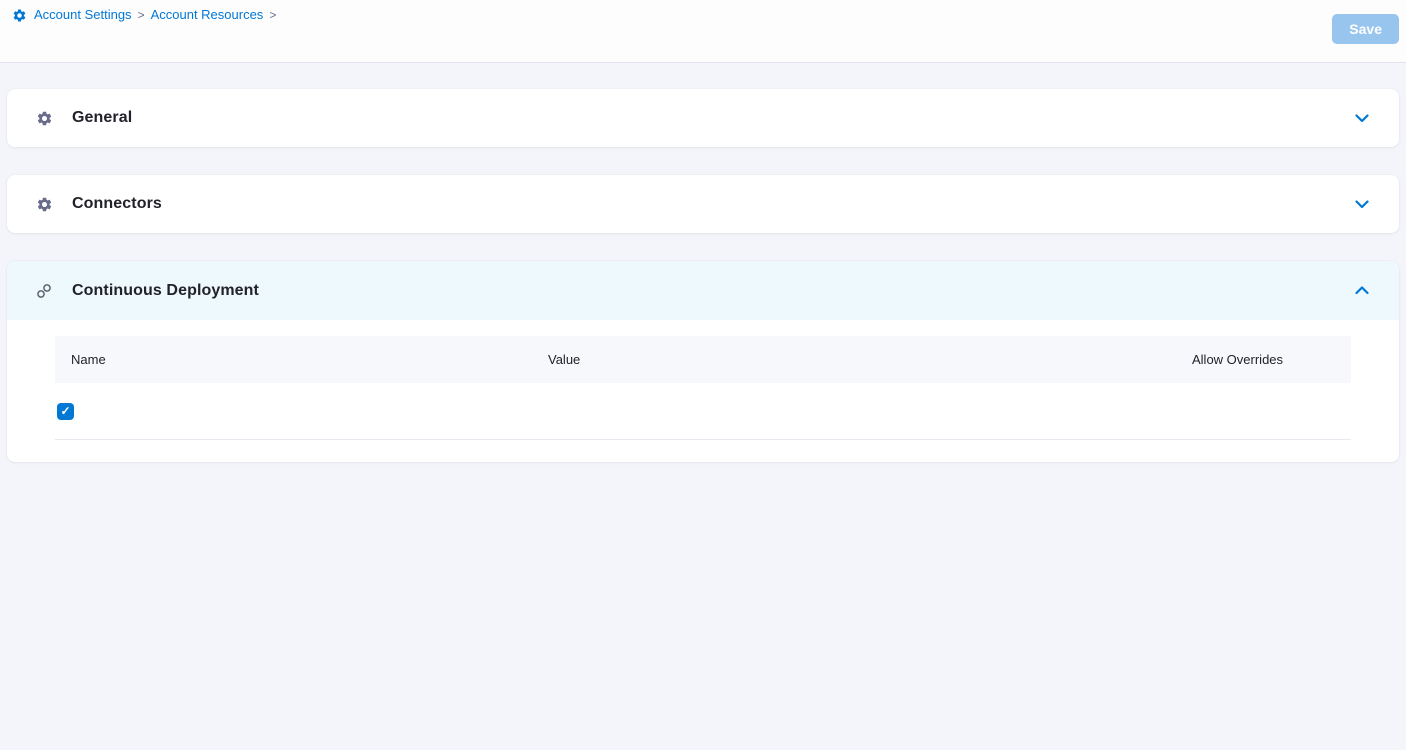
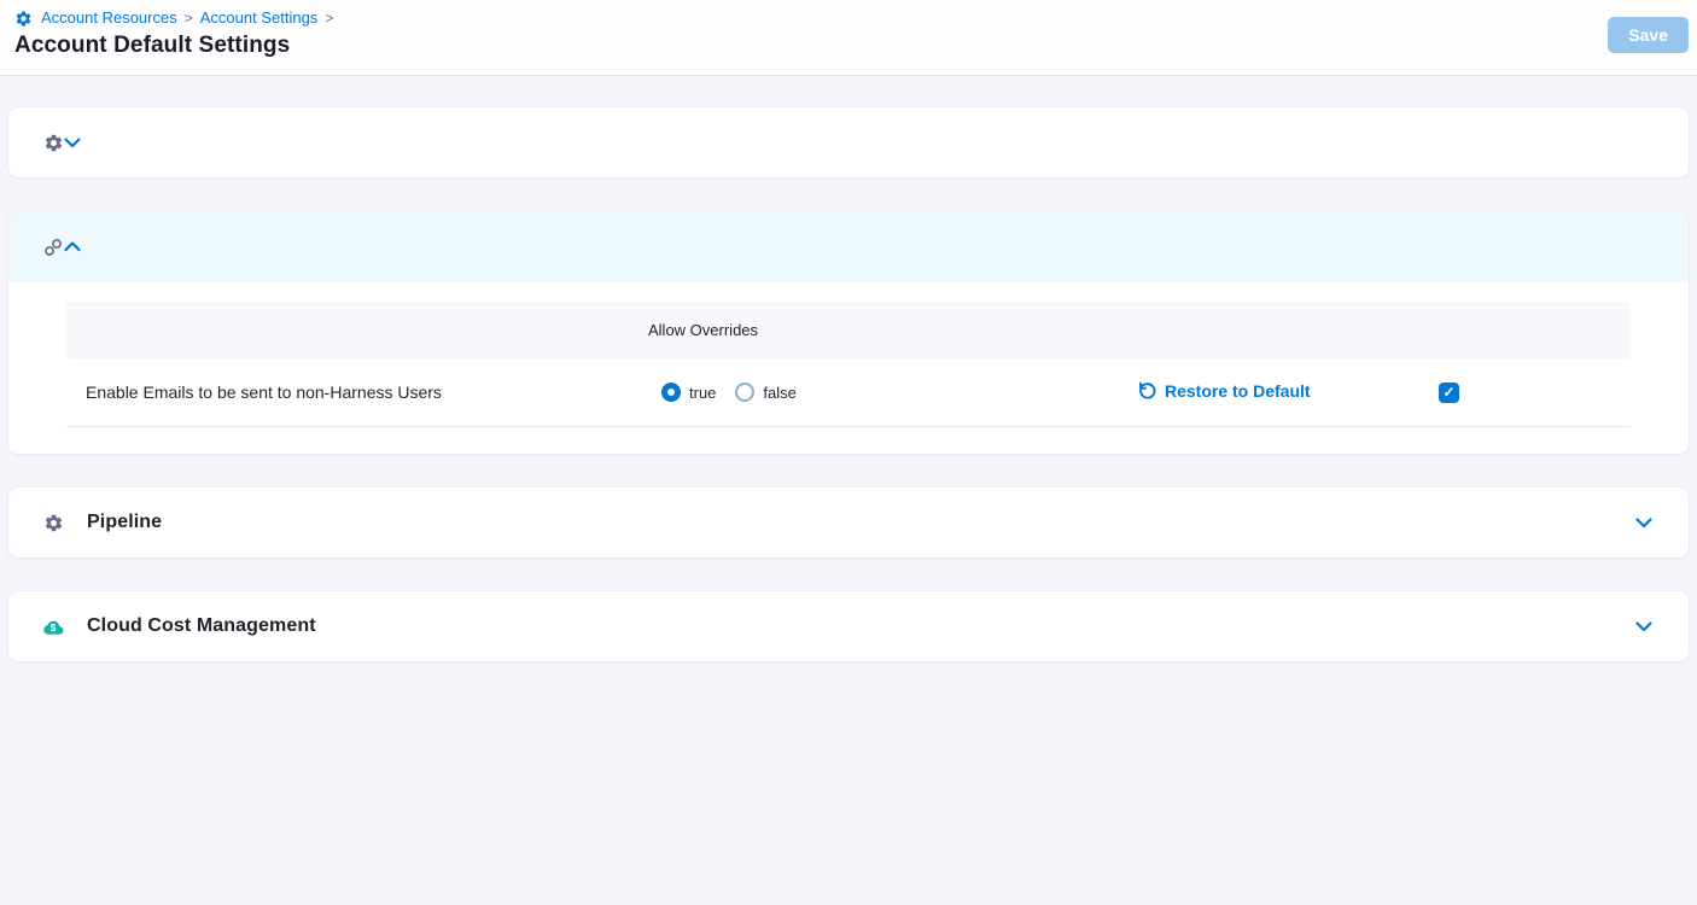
- Account Settings
+ Account Resources
  >
- Account Resources
+ Account Settings
  >
+ Account Default Settings
  Save
- General
- Connectors
- Continuous Deployment
- Name
- Value
  Allow Overrides
+ Enable Emails to be sent to non-Harness Users
+ true
+ false
+ Restore to Default
  ✓
+ Pipeline
+ $
+ Cloud Cost Management
